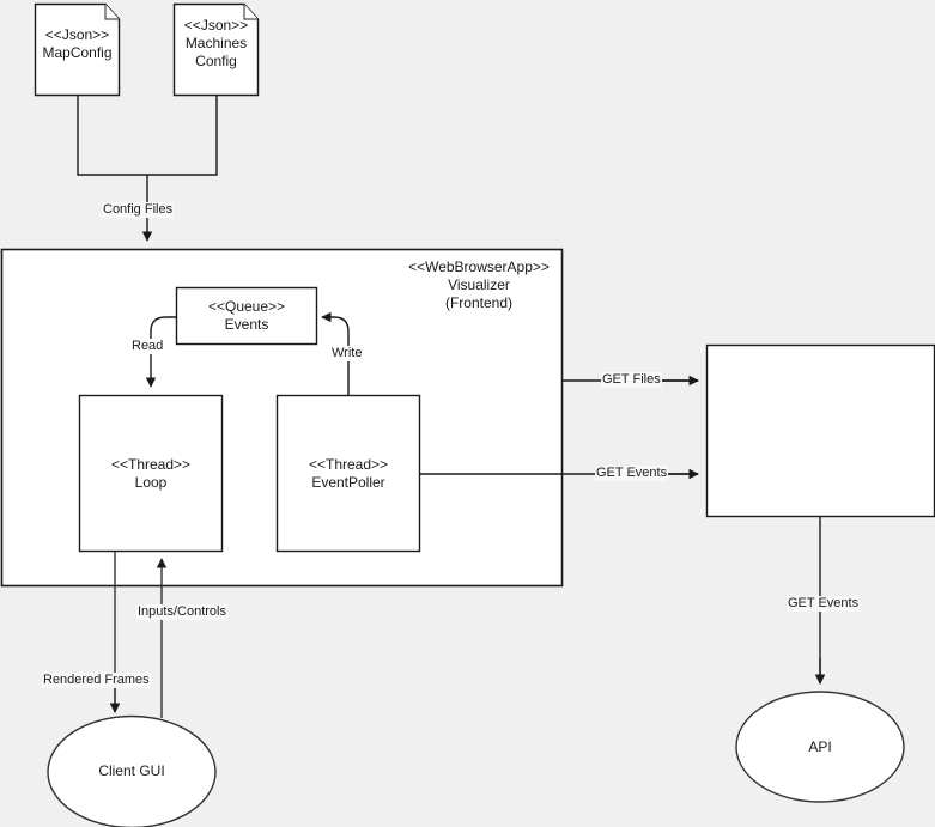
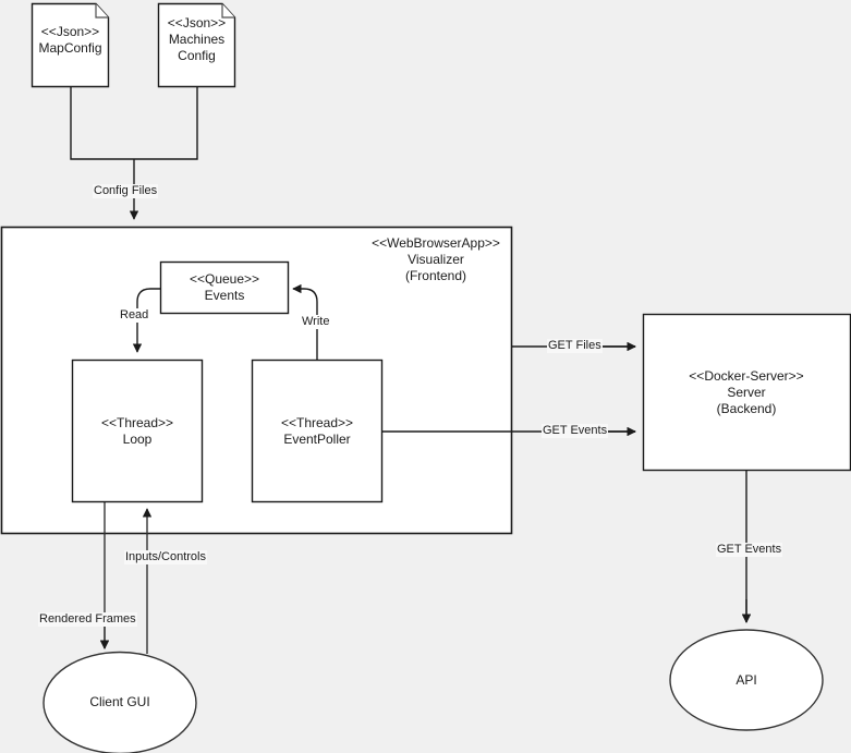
  <<Json>>
  MapConfig
  <<Json>>
  Machines
  Config
  <<WebBrowserApp>>
  Visualizer
  (Frontend)
  <<Queue>>
  Events
  <<Thread>>
  Loop
  <<Thread>>
  EventPoller
+ <<Docker-Server>>
+ Server
+ (Backend)
  Client GUI
  API
  Config Files
  Read
  Write
  GET Files
  GET Events
  GET Events
  Rendered Frames
  Inputs/Controls
